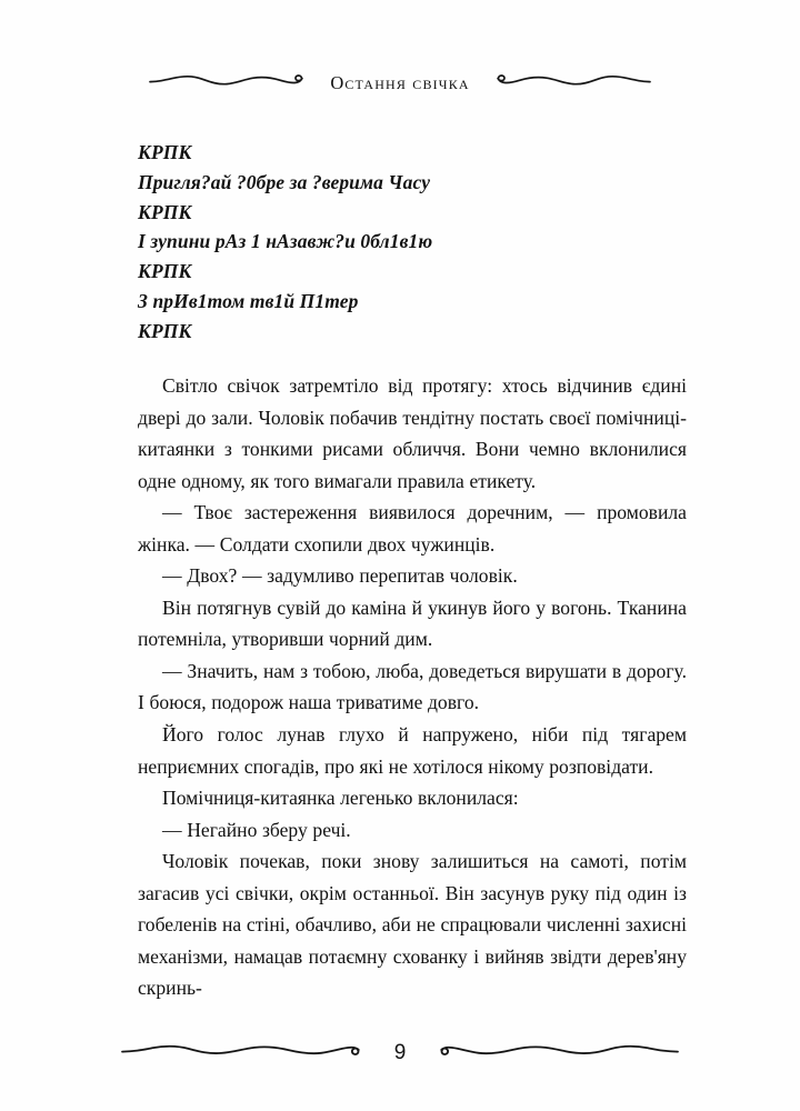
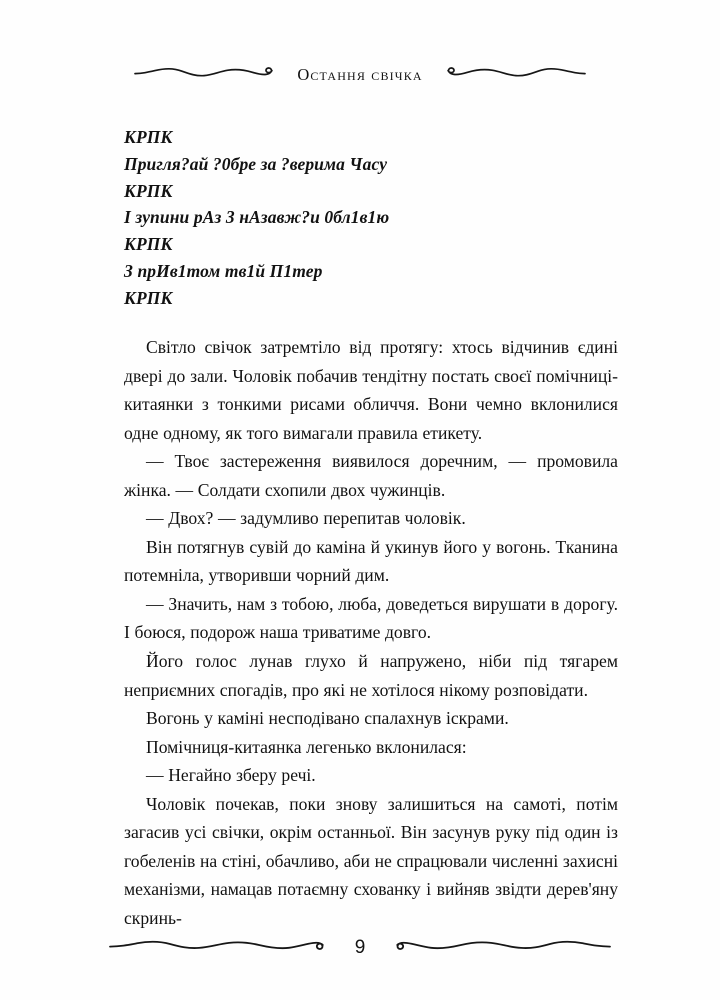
  Остання свічка
  КРПК
  Пригля?ай ?0бре за ?верима Часу
  КРПК
- І зупини рАз 1 нАзавж?и 0бл1в1ю
+ І зупини рАз 3 нАзавж?и 0бл1в1ю
  КРПК
  З прИв1том тв1й П1тер
  КРПК
  Світло свічок затремтіло від протягу: хтось відчи­нив єдині двері до зали. Чоловік побачив тендітну постать своєї помічниці-китаянки з тонкими рисами обличчя. Вони чемно вклонилися одне одному, як того вимагали правила етикету.
  — Твоє застереження виявилося доречним, — про­мовила жінка. — Солдати схопили двох чужинців.
  — Двох? — задумливо перепитав чоловік.
  Він потягнув сувій до каміна й укинув його у во­гонь. Тканина потемніла, утворивши чорний дим.
  — Значить, нам з тобою, люба, доведеться вируша­ти в дорогу. І боюся, подорож наша триватиме довго.
  Його голос лунав глухо й напружено, ніби під тя­гарем неприємних спогадів, про які не хотілося ніко­му розповідати.
+ Вогонь у каміні несподівано спалахнув іскрами.
  Помічниця-китаянка легенько вклонилася:
  — Негайно зберу речі.
  Чоловік почекав, поки знову залишиться на самоті, потім загасив усі свічки, окрім останньої. Він засунув руку під один із гобеленів на стіні, обачливо, аби не спрацювали численні захисні механізми, намацав по­таємну схованку і вийняв звідти дерев'яну скринь-
  9
